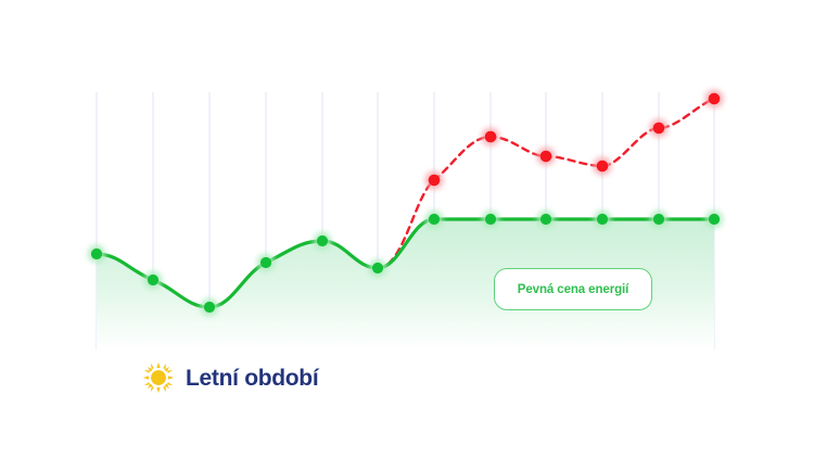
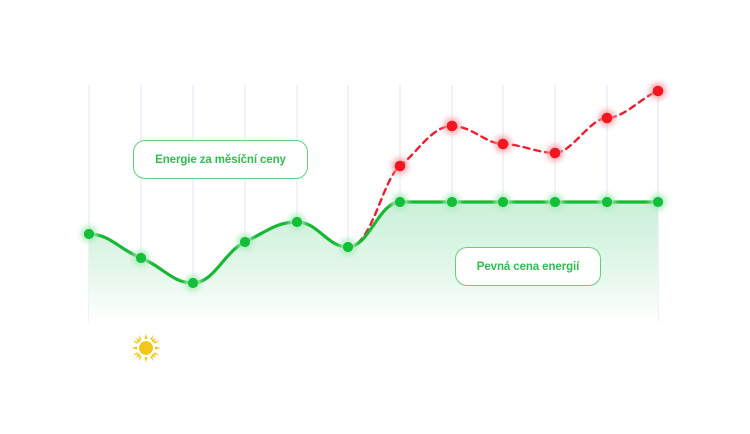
+ Energie za měsíční ceny
  Pevná cena energií
- Letní období
